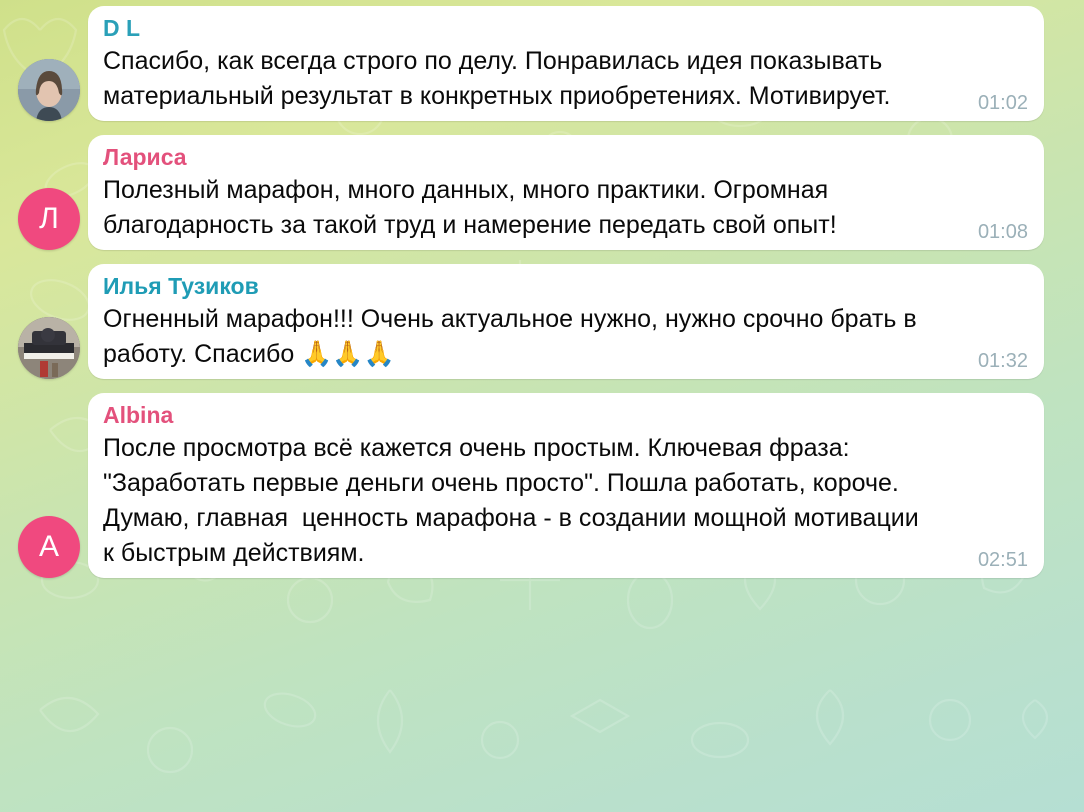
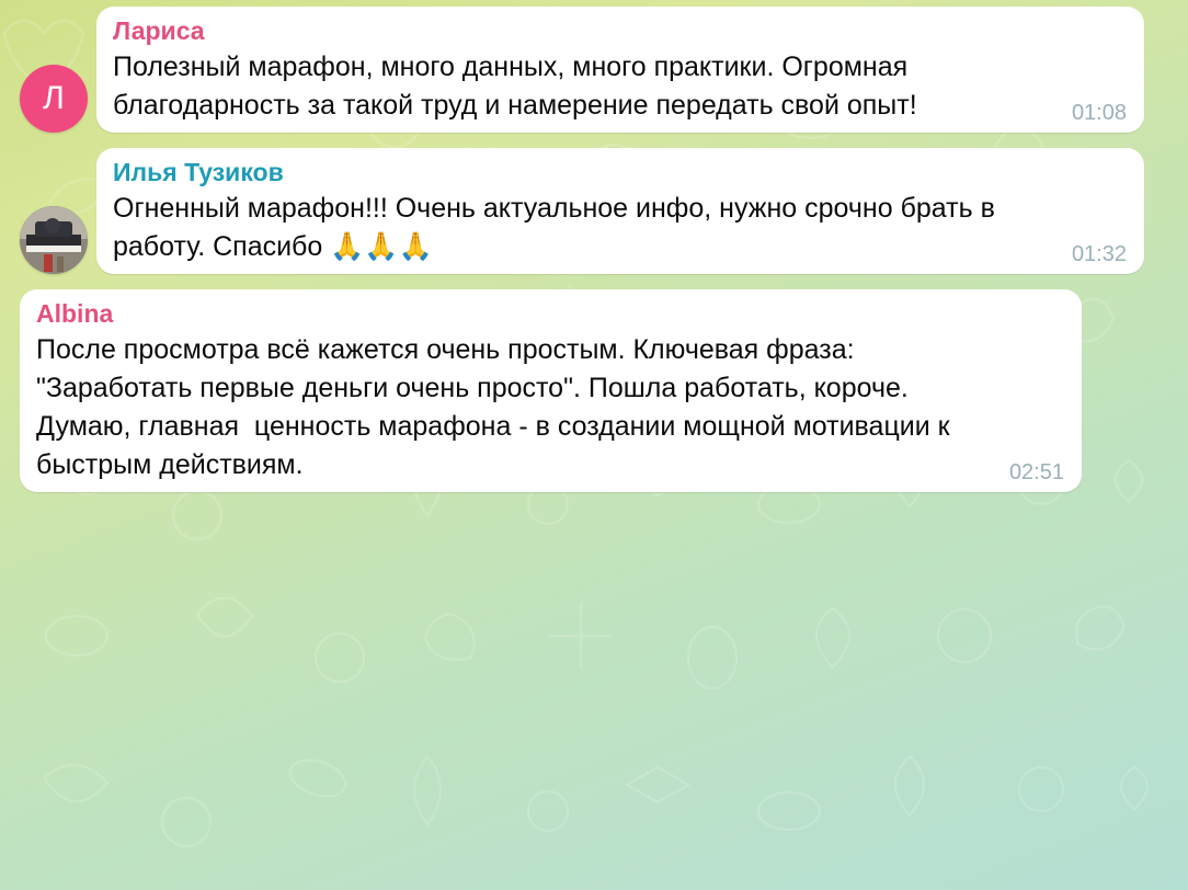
- D L
- Спасибо, как всегда строго по делу. Понравилась идея показывать материальный результат в конкретных приобретениях. Мотивирует.
- 01:02
  Л
  Лариса
  Полезный марафон, много данных, много практики. Огромная благодарность за такой труд и намерение передать свой опыт!
  01:08
  Илья Тузиков
- Огненный марафон!!! Очень актуальное нужно, нужно срочно брать в работу. Спасибо 🙏🙏🙏
+ Огненный марафон!!! Очень актуальное инфо, нужно срочно брать в работу. Спасибо 🙏🙏🙏
  01:32
- A
  Albina
  После просмотра всё кажется очень простым. Ключевая фраза: "Заработать первые деньги очень просто". Пошла работать, короче. Думаю, главная ценность марафона - в создании мощной мотивации к быстрым действиям.
  02:51
